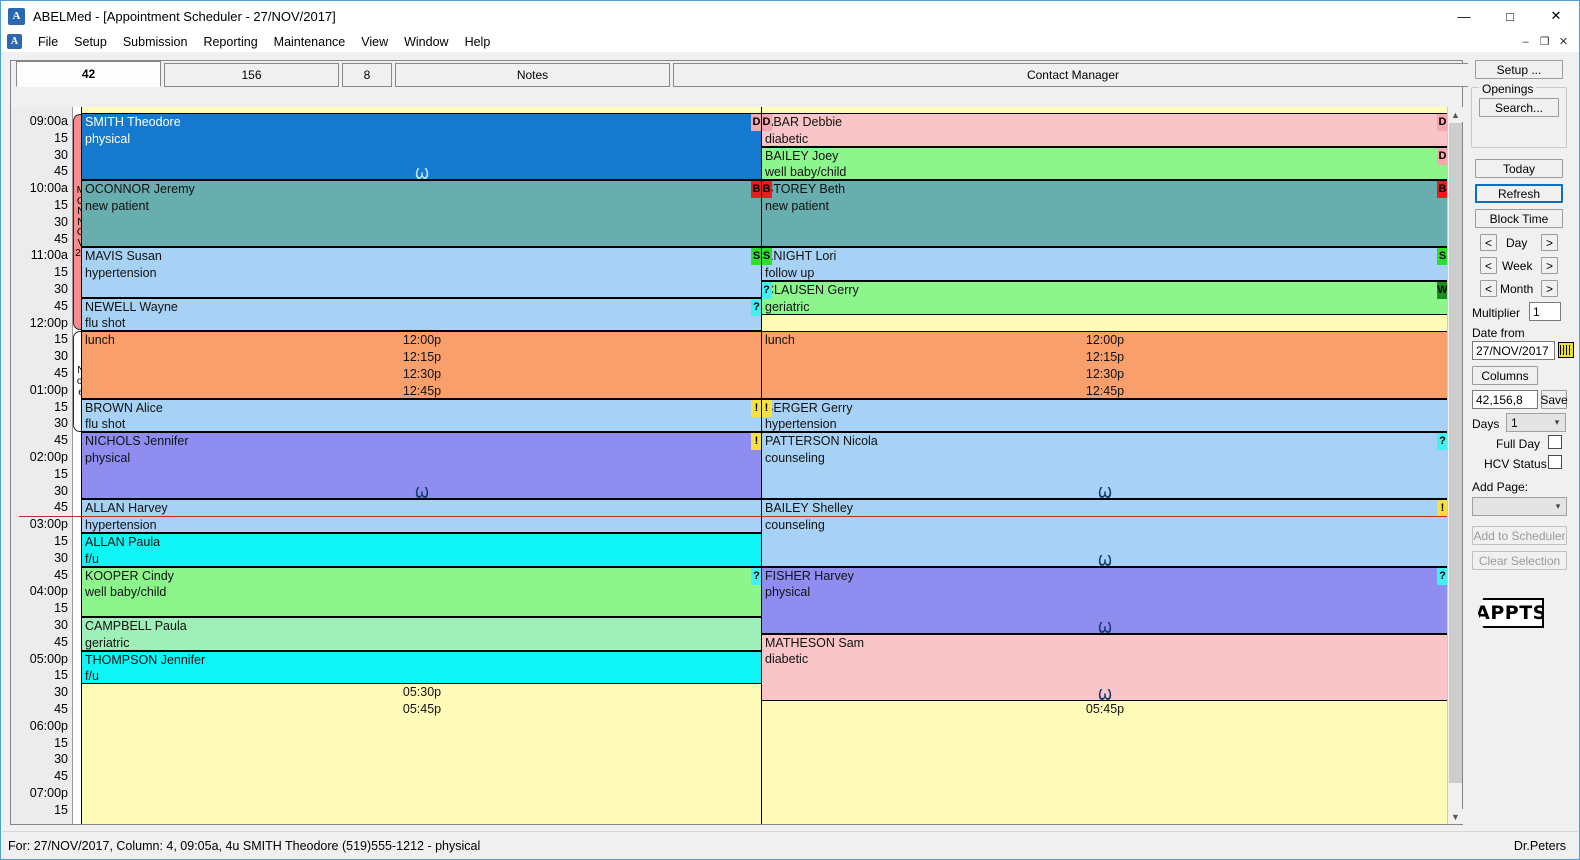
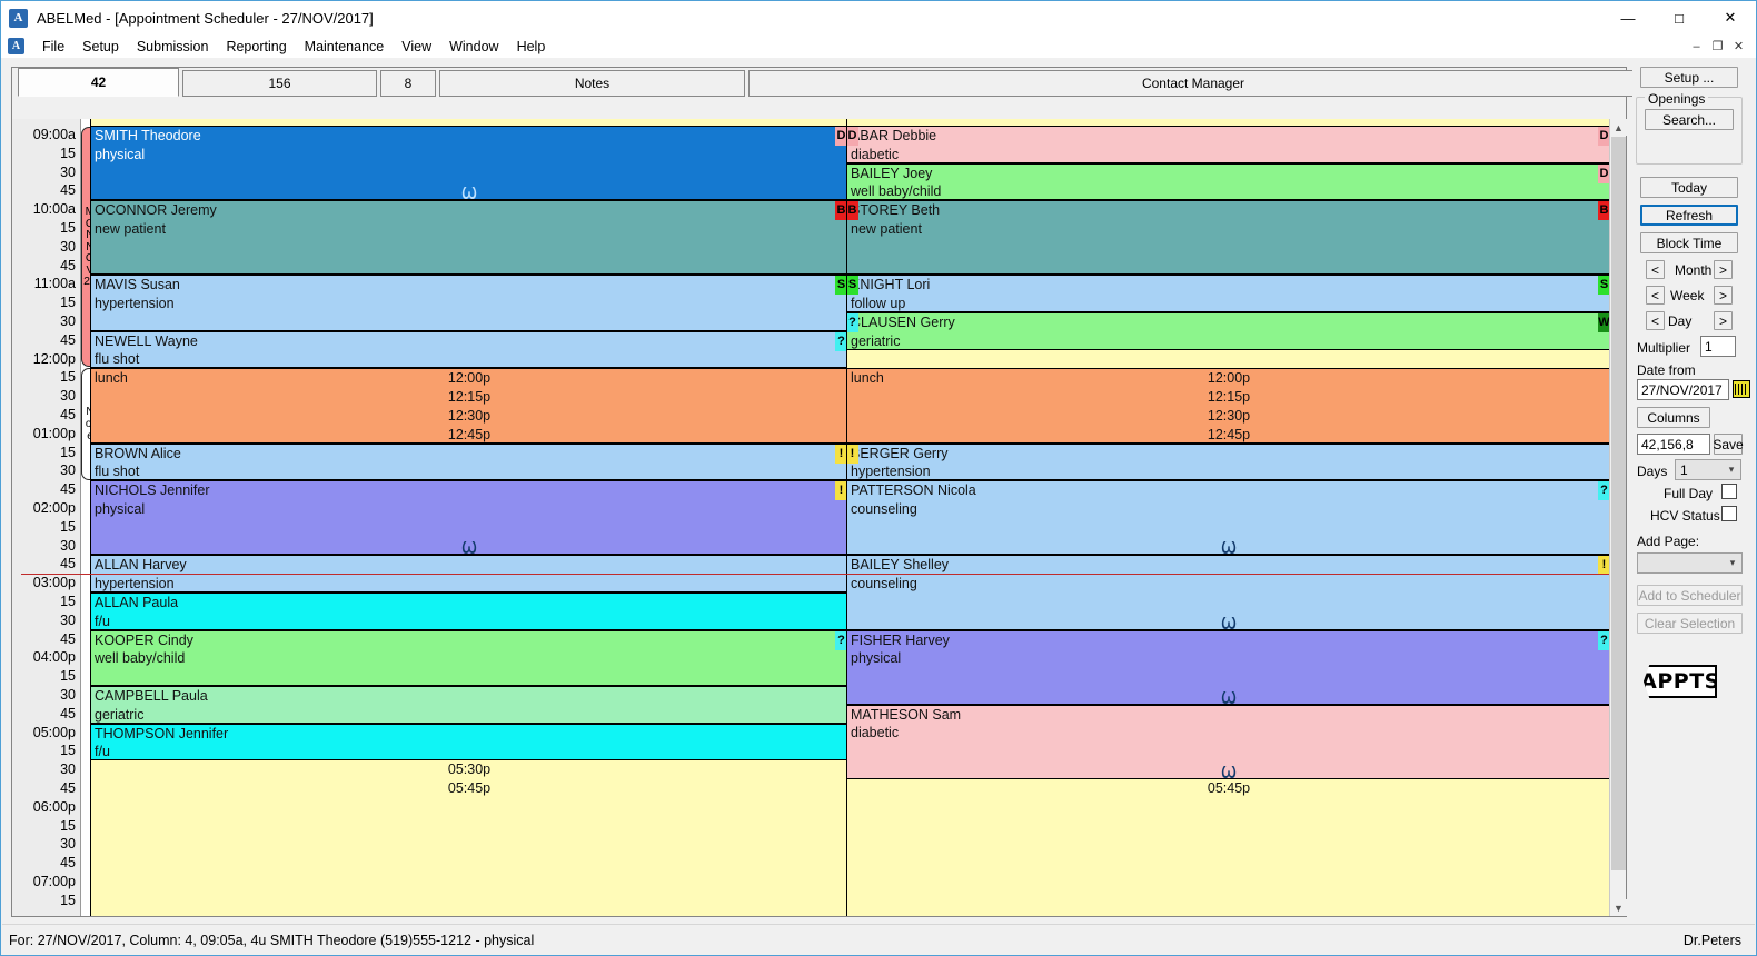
  A
  ABELMed - [Appointment Scheduler - 27/NOV/2017]
  —
  □
  ✕
  A
  File
  Setup
  Submission
  Reporting
  Maintenance
  View
  Window
  Help
  –
  ❐
  ✕
  42
  156
  8
  Notes
  Contact Manager
  09:00a
  15
  30
  45
  10:00a
  15
  30
  45
  11:00a
  15
  30
  45
  12:00p
  15
  30
  45
  01:00p
  15
  30
  45
  02:00p
  15
  30
  45
  03:00p
  15
  30
  45
  04:00p
  15
  30
  45
  05:00p
  15
  30
  45
  06:00p
  15
  30
  45
  07:00p
  15
  05:30p
  05:45p
  SMITH Theodore
  physical
  D
  Ѡ
  OCONNOR Jeremy
  new patient
  B
  MAVIS Susan
  hypertension
  S
  NEWELL Wayne
  flu shot
  ?
  lunch
  12:00p
  12:15p
  12:30p
  12:45p
  BROWN Alice
  flu shot
  !
  NICHOLS Jennifer
  physical
  !
  Ѡ
  ALLAN Harvey
  hypertension
  ALLAN Paula
  f/u
  KOOPER Cindy
  well baby/child
  ?
  CAMPBELL Paula
  geriatric
  THOMPSON Jennifer
  f/u
  05:45p
  BAR Debbie
  diabetic
  D
  D
  BAILEY Joey
  well baby/child
  D
  TOREY Beth
  new patient
  B
  B
  NIGHT Lori
  follow up
  S
  S
  LAUSEN Gerry
  geriatric
  ?
  W
  lunch
  12:00p
  12:15p
  12:30p
  12:45p
  ERGER Gerry
  hypertension
  !
  PATTERSON Nicola
  counseling
  ?
  Ѡ
  BAILEY Shelley
  counseling
  !
  Ѡ
  FISHER Harvey
  physical
  ?
  Ѡ
  MATHESON Sam
  diabetic
  Ѡ
  ▲
  ▼
  Setup ...
  Openings
  Search...
  Today
  Refresh
  Block Time
  <
- Day
+ Month
  >
  <
  Week
  >
  <
- Month
+ Day
  >
  Multiplier
  1
  Date from
  27/NOV/2017
  Columns
  42,156,8
  Save
  Days
  1
  ▾
  Full Day
  HCV Status
  Add Page:
  ▾
  Add to Scheduler
  Clear Selection
  APPTS
  For: 27/NOV/2017, Column: 4, 09:05a, 4u SMITH Theodore (519)555-1212 - physical
  Dr.Peters
